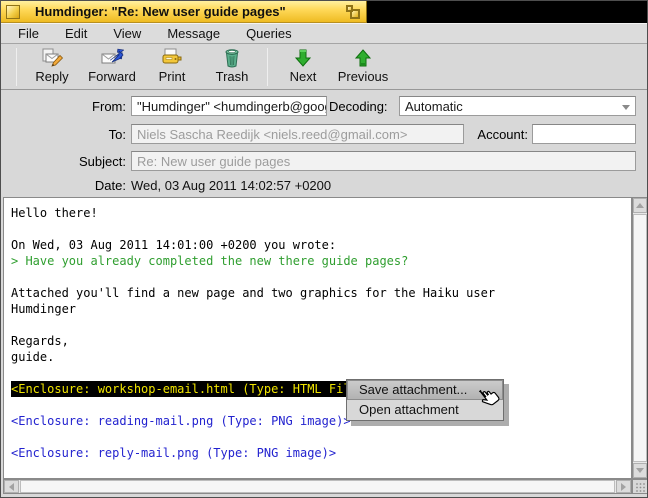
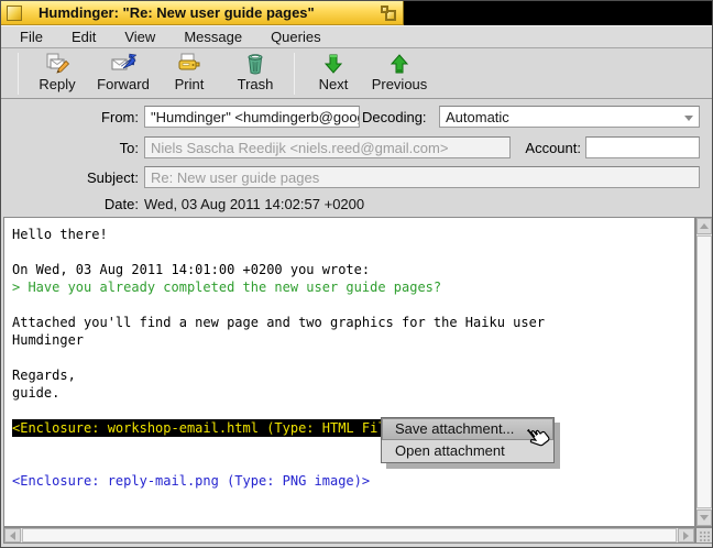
  Humdinger: "Re: New user guide pages"
  File
  Edit
  View
  Message
  Queries
  Reply
  Forward
  Print
  Trash
  Next
  Previous
  From:
  "Humdinger" <humdingerb@goo
  Decoding:
  Automatic
  To:
  Niels Sascha Reedijk <niels.reed@gmail.com>
  Account:
  Subject:
  Re: New user guide pages
  Date:
  Wed, 03 Aug 2011 14:02:57 +0200
  Hello there!
  On Wed, 03 Aug 2011 14:01:00 +0200 you wrote:
- > Have you already completed the new there guide pages?
+ > Have you already completed the new user guide pages?
  Attached you'll find a new page and two graphics for the Haiku user
  Humdinger
  Regards,
  guide.
  <Enclosure: workshop-email.html (Type: HTML Fi
- <Enclosure: reading-mail.png (Type: PNG image)>
  <Enclosure: reply-mail.png (Type: PNG image)>
  Save attachment...
  Open attachment
